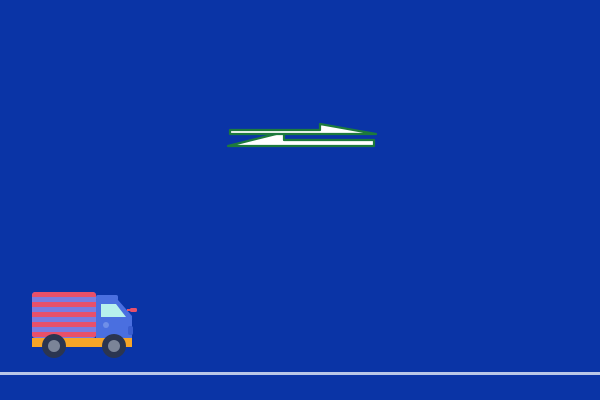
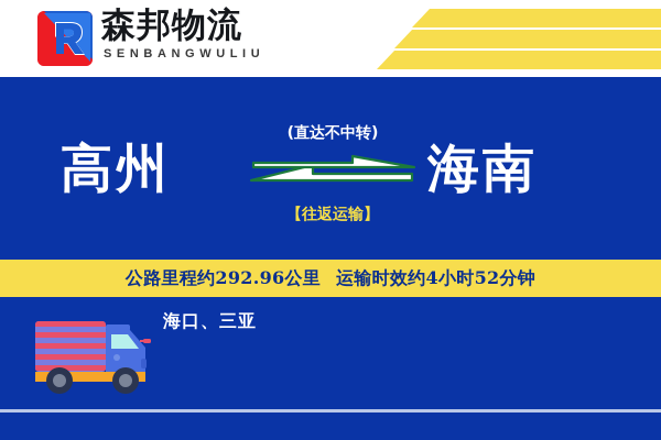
+ 森邦物流
+ SENBANGWULIU
+ 高州
+ 海南
+ (直达不中转)
+ 【往返运输】
+ 公路里程约292.96公里
+ 运输时效约4小时52分钟
+ 海口、三亚
